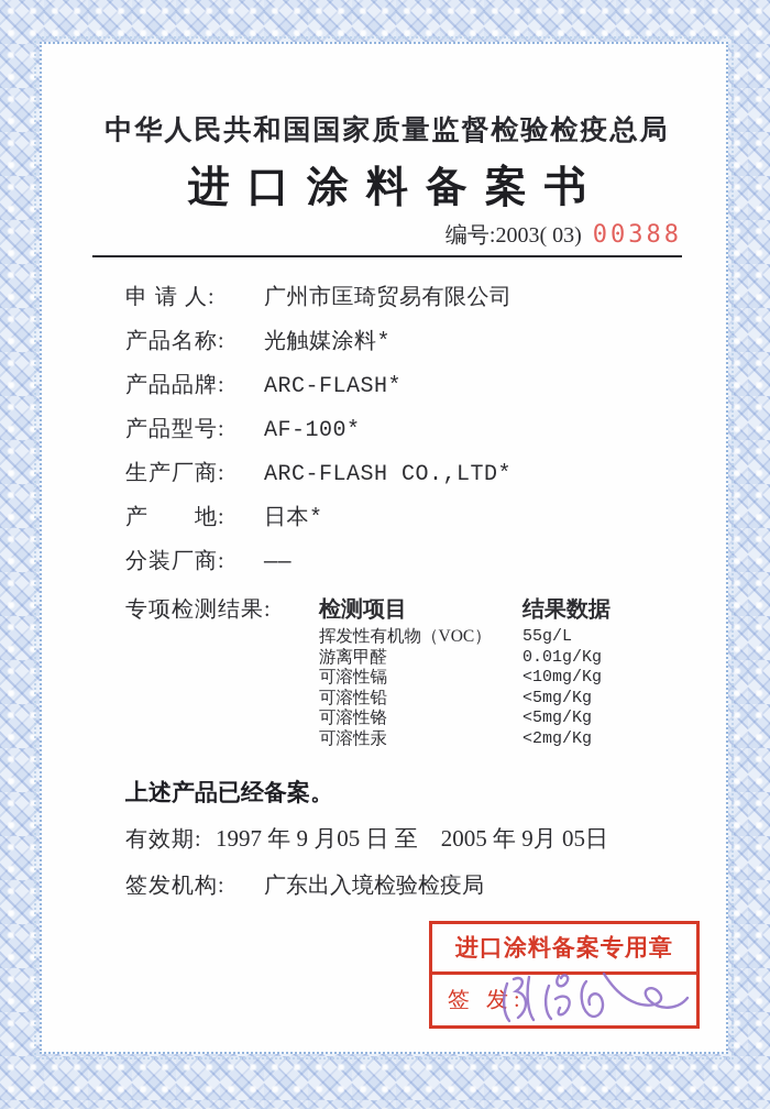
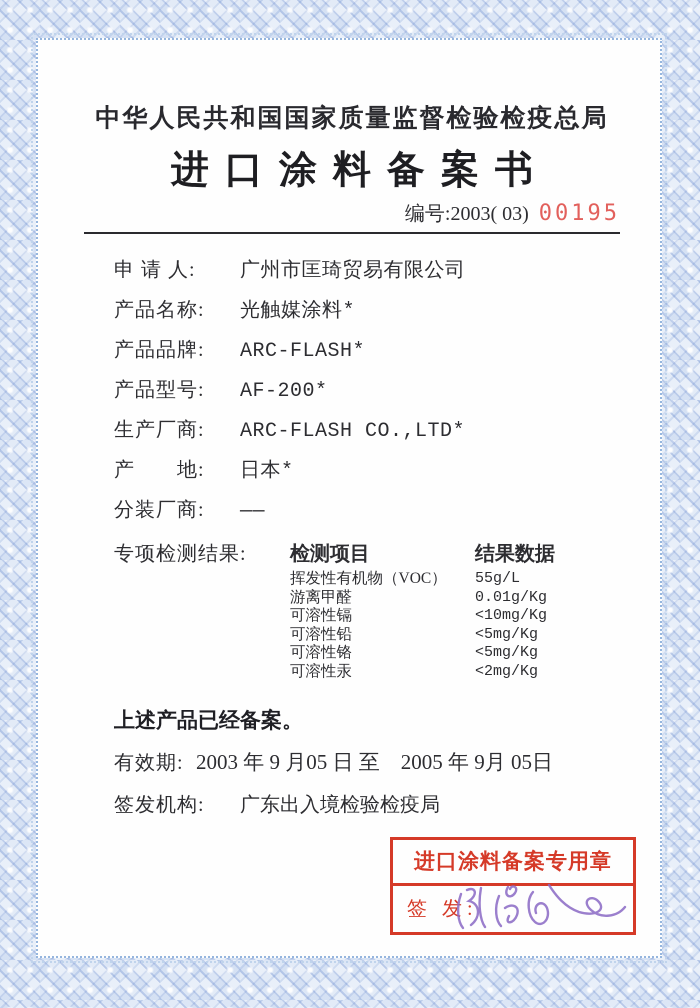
  中华人民共和国国家质量监督检验检疫总局
  进口涂料备案书
- 编号:2003( 03) 00388
+ 编号:2003( 03) 00195
  申 请 人:
  广州市匡琦贸易有限公司
  产品名称:
  光触媒涂料*
  产品品牌:
  ARC-FLASH*
  产品型号:
- AF-100*
+ AF-200*
  生产厂商:
  ARC-FLASH CO.,LTD*
  产 地:
  日本*
  分装厂商:
  ——
  专项检测结果:
  检测项目
  结果数据
  挥发性有机物（VOC）
  55g/L
  游离甲醛
  0.01g/Kg
  可溶性镉
  <10mg/Kg
  可溶性铅
  <5mg/Kg
  可溶性铬
  <5mg/Kg
  可溶性汞
  <2mg/Kg
  上述产品已经备案。
  有效期:
- 1997 年 9 月05 日 至 2005 年 9月 05日
+ 2003 年 9 月05 日 至 2005 年 9月 05日
  签发机构:
  广东出入境检验检疫局
  进口涂料备案专用章
  签 发:
